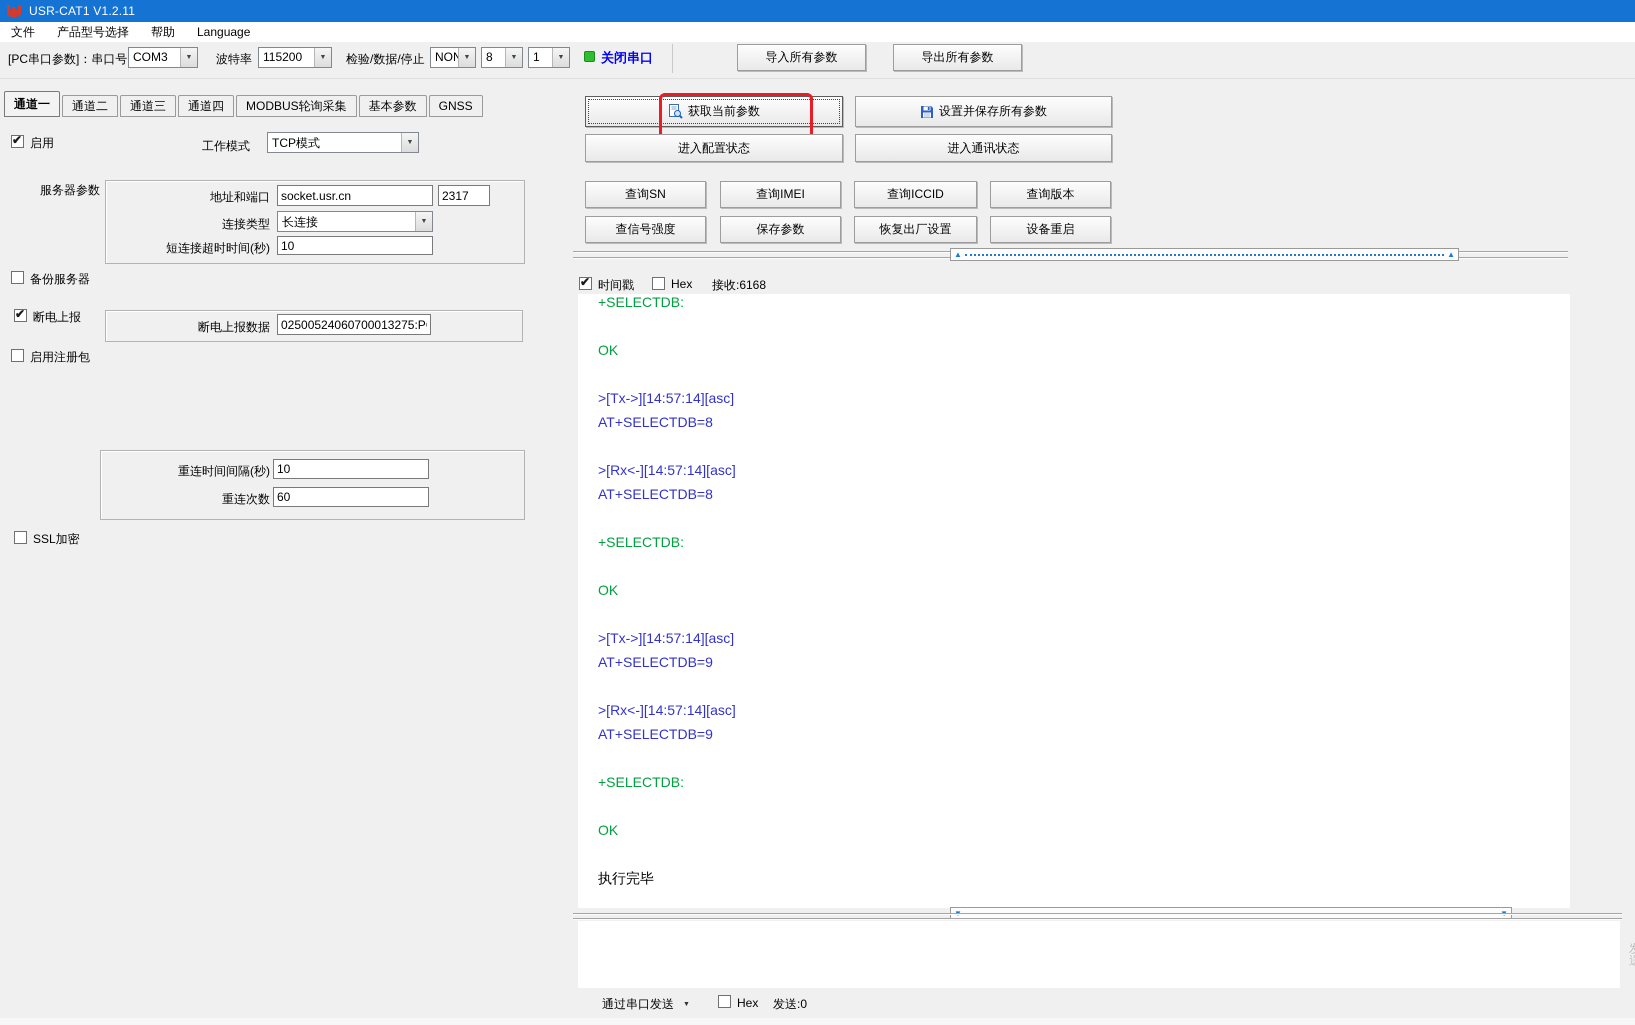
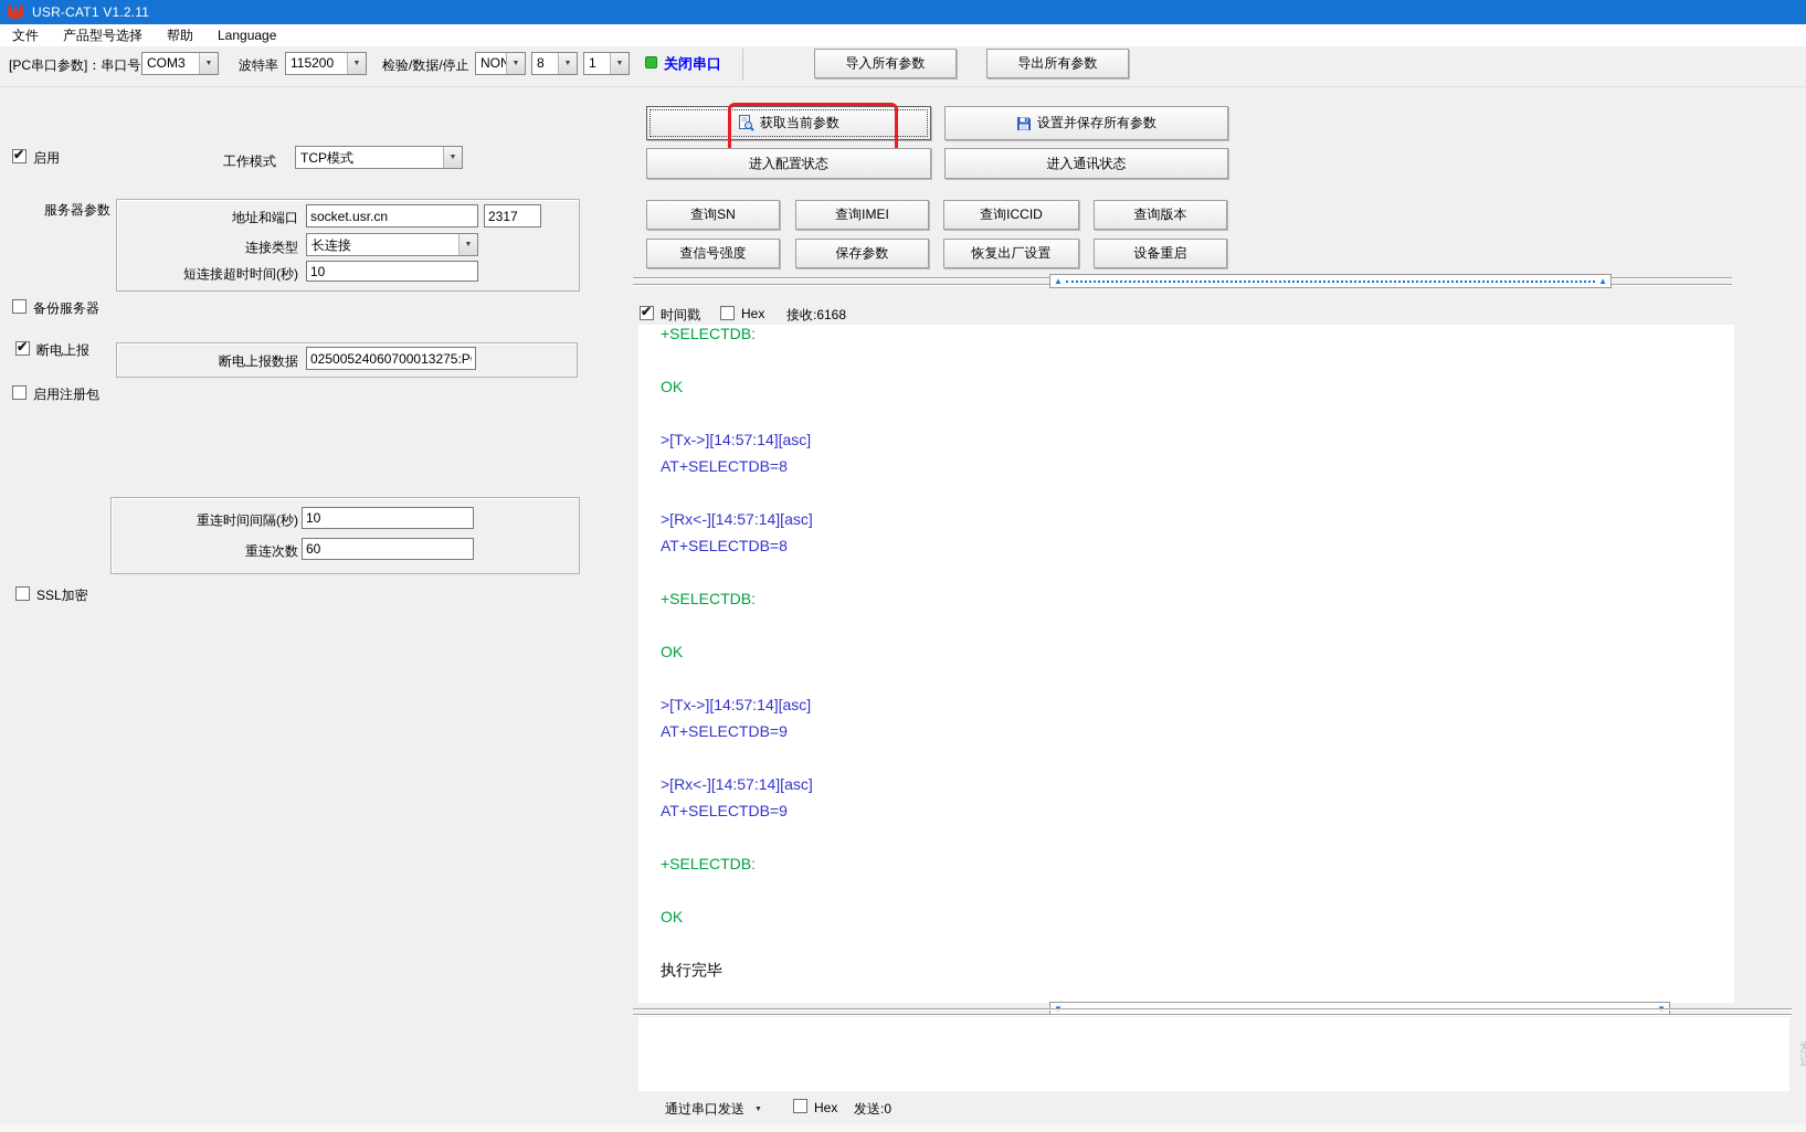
  USR-CAT1 V1.2.11
  文件
  产品型号选择
  帮助
  Language
  [PC串口参数]：串口号
  COM3
  波特率
  115200
  检验/数据/停止
  8
  1
  关闭串口
  导入所有参数
  导出所有参数
- 通道一
- 通道二
- 通道三
- 通道四
- MODBUS轮询采集
- 基本参数
- GNSS
  启用
  工作模式
  TCP模式
  服务器参数
  地址和端口
  socket.usr.cn
  2317
  连接类型
  长连接
  短连接超时时间(秒)
  10
  备份服务器
  断电上报
  断电上报数据
  02500524060700013275:P
  启用注册包
  重连时间间隔(秒)
  10
  重连次数
  60
  SSL加密
  获取当前参数
  设置并保存所有参数
  进入配置状态
  进入通讯状态
  查询SN
  查询IMEI
  查询ICCID
  查询版本
  查信号强度
  保存参数
  恢复出厂设置
  设备重启
  ▲
  ▲
  时间戳
  Hex
  接收:6168
  +SELECTDB:
  OK
  >[Tx->][14:57:14][asc]
  AT+SELECTDB=8
  >[Rx<-][14:57:14][asc]
  AT+SELECTDB=8
  +SELECTDB:
  OK
  >[Tx->][14:57:14][asc]
  AT+SELECTDB=9
  >[Rx<-][14:57:14][asc]
  AT+SELECTDB=9
  +SELECTDB:
  OK
  执行完毕
  ▼
  ▼
  通过串口发送
  Hex
  发送:0
